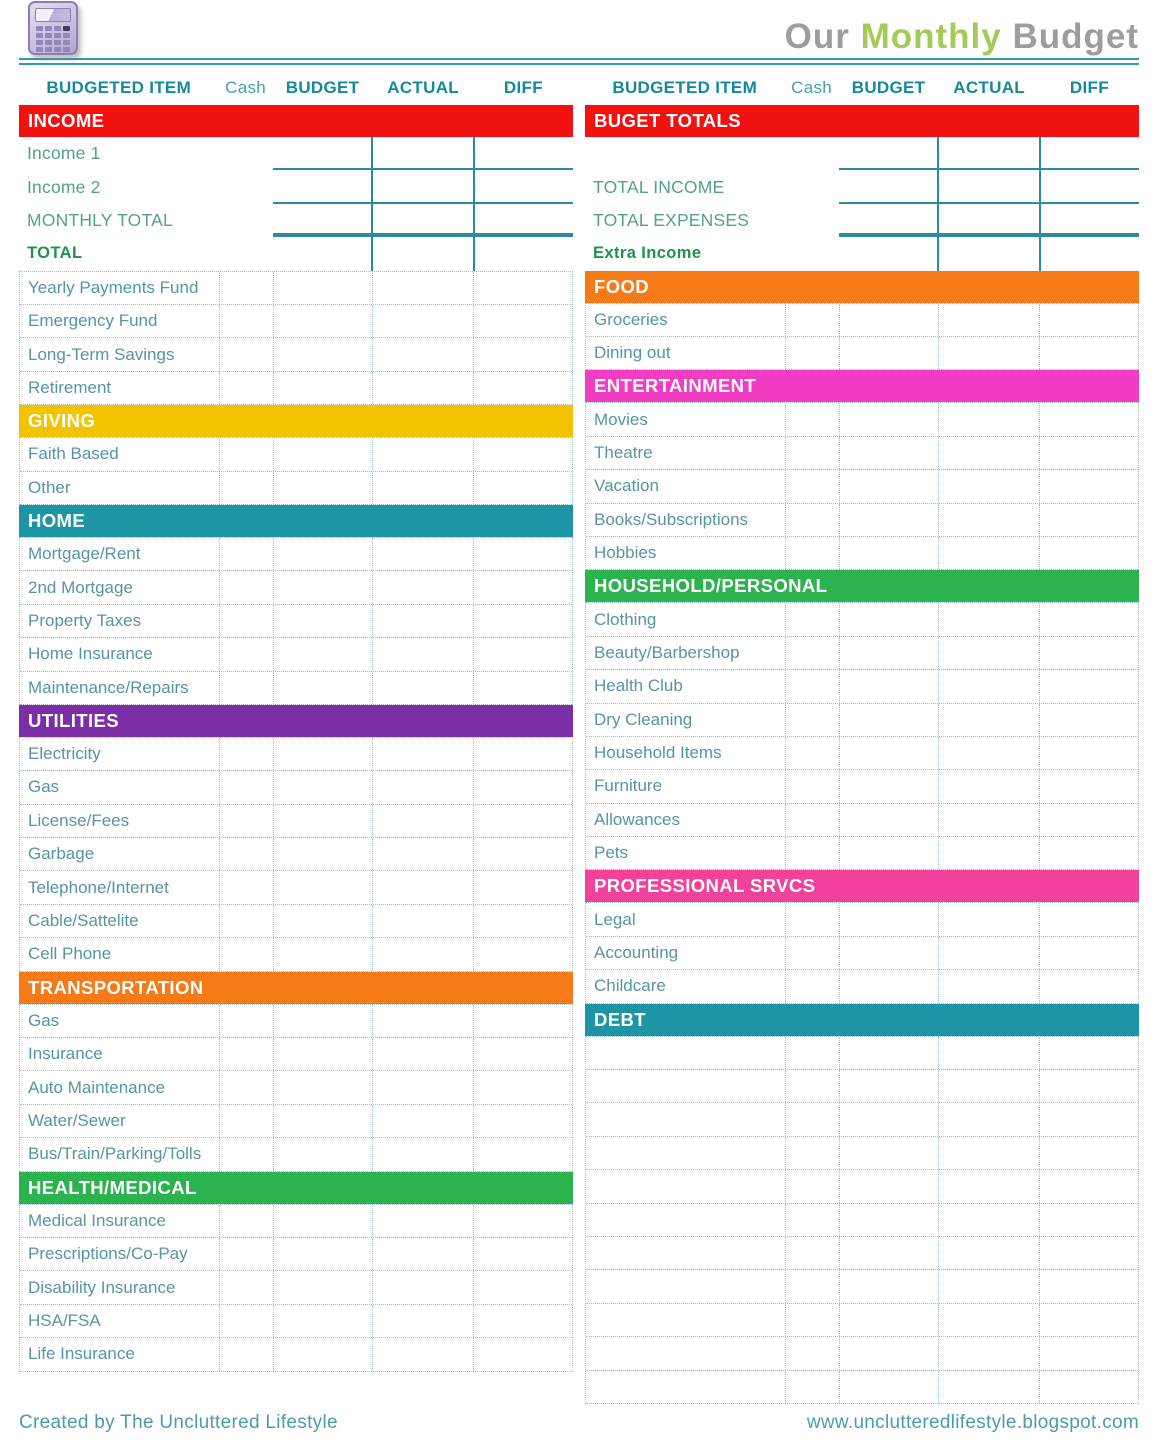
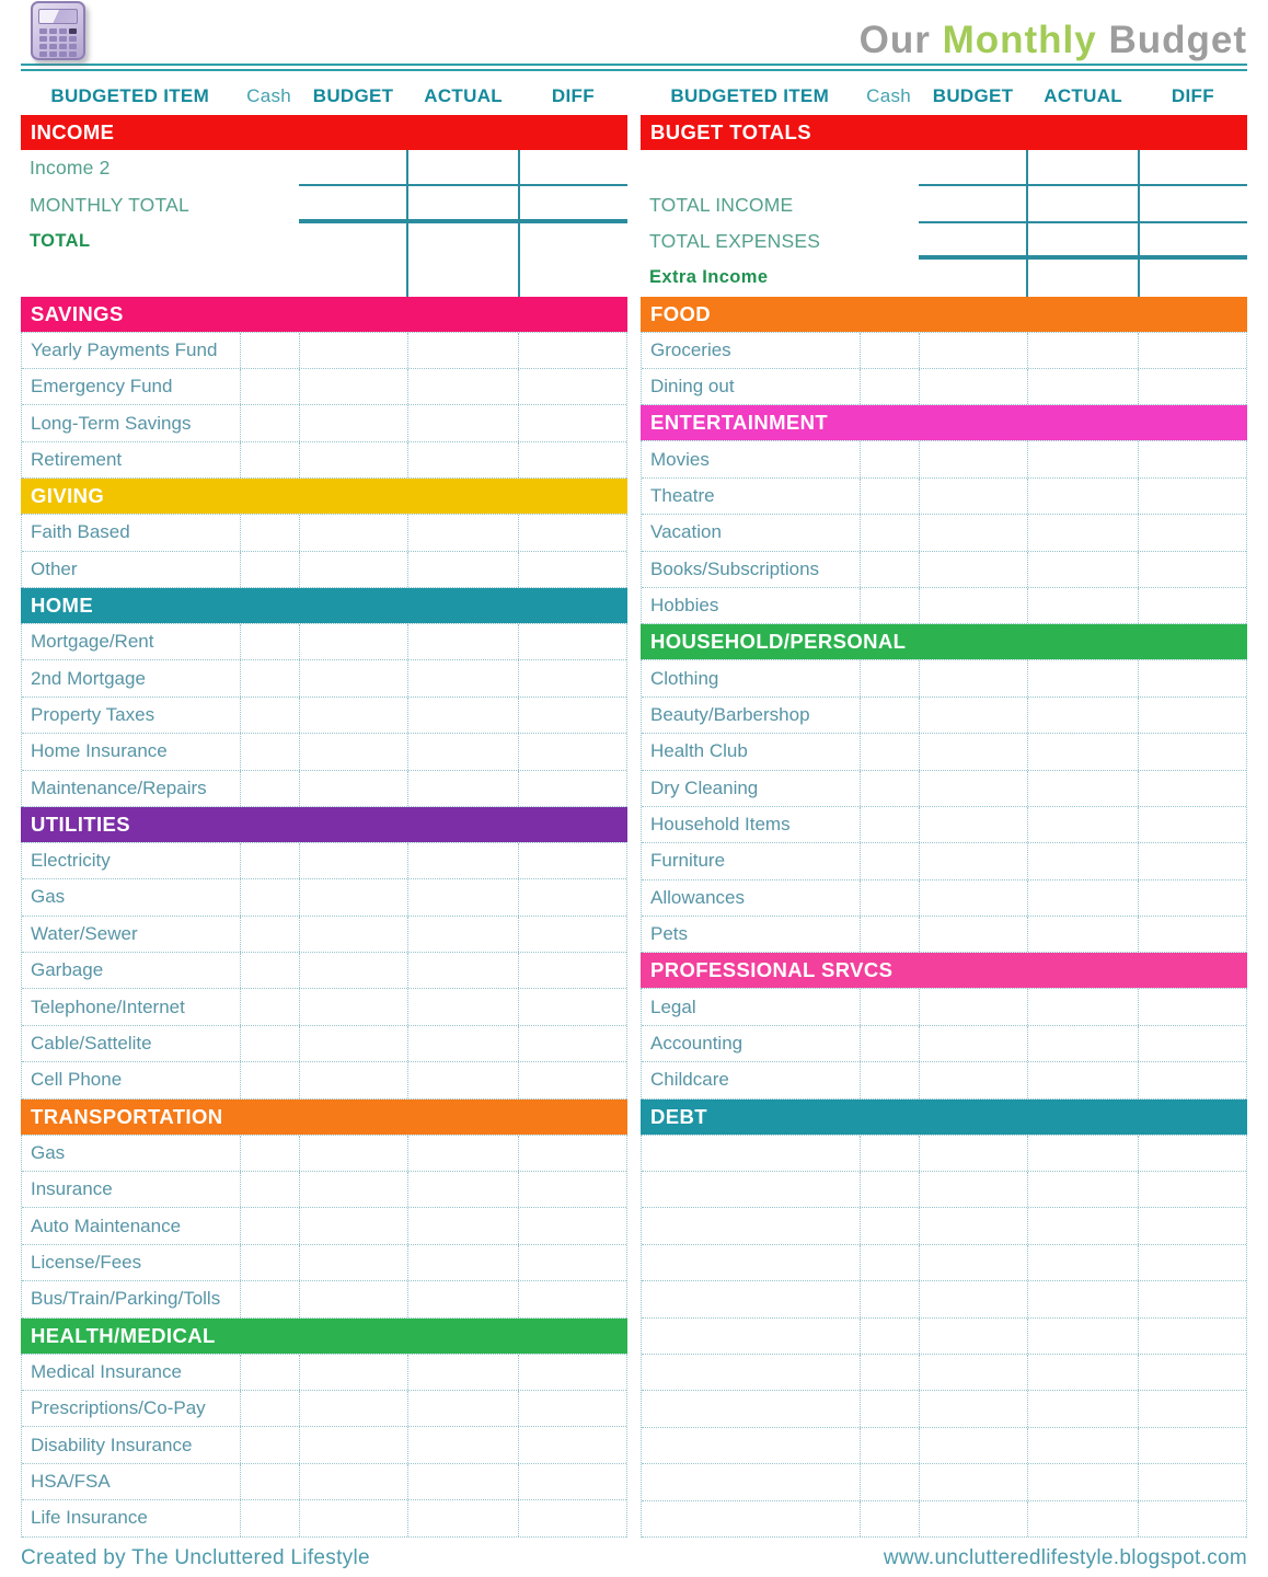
  Our Monthly Budget
  BUDGETED ITEM
  Cash
  BUDGET
  ACTUAL
  DIFF
  INCOME
- Income 1
  Income 2
  MONTHLY TOTAL
  TOTAL
+ SAVINGS
  Yearly Payments Fund
  Emergency Fund
  Long-Term Savings
  Retirement
  GIVING
  Faith Based
  Other
  HOME
  Mortgage/Rent
  2nd Mortgage
  Property Taxes
  Home Insurance
  Maintenance/Repairs
  UTILITIES
  Electricity
  Gas
- License/Fees
+ Water/Sewer
  Garbage
  Telephone/Internet
  Cable/Sattelite
  Cell Phone
  TRANSPORTATION
  Gas
  Insurance
  Auto Maintenance
- Water/Sewer
+ License/Fees
  Bus/Train/Parking/Tolls
  HEALTH/MEDICAL
  Medical Insurance
  Prescriptions/Co-Pay
  Disability Insurance
  HSA/FSA
  Life Insurance
  BUDGETED ITEM
  Cash
  BUDGET
  ACTUAL
  DIFF
  BUGET TOTALS
  TOTAL INCOME
  TOTAL EXPENSES
  Extra Income
  FOOD
  Groceries
  Dining out
  ENTERTAINMENT
  Movies
  Theatre
  Vacation
  Books/Subscriptions
  Hobbies
  HOUSEHOLD/PERSONAL
  Clothing
  Beauty/Barbershop
  Health Club
  Dry Cleaning
  Household Items
  Furniture
  Allowances
  Pets
  PROFESSIONAL SRVCS
  Legal
  Accounting
  Childcare
  DEBT
  Created by The Uncluttered Lifestyle
  www.unclutteredlifestyle.blogspot.com
